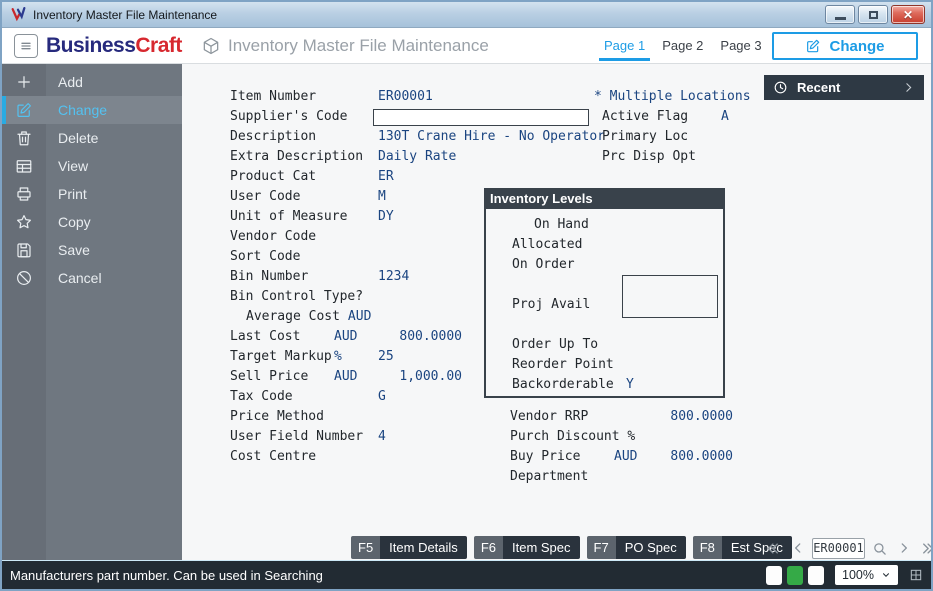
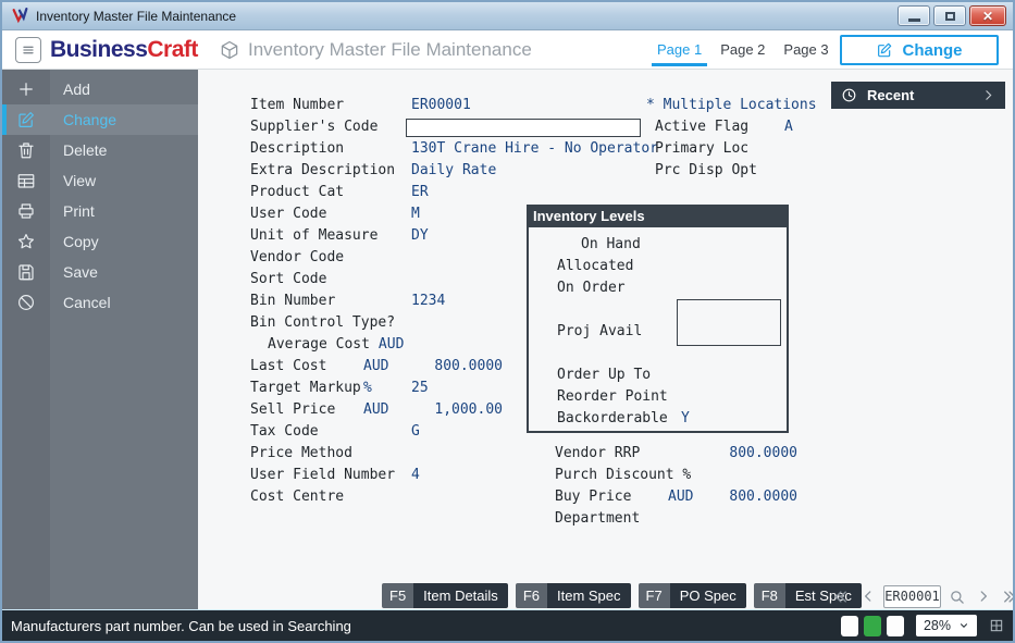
  Inventory Master File Maintenance
  ✕
  BusinessCraft
  Inventory Master File Maintenance
  Page 1
  Page 2
  Page 3
  Change
  Add
  Change
  Delete
  View
  Print
  Copy
  Save
  Cancel
  Recent
  Item Number
  ER00001
  Supplier's Co
  Description
  130T Crane Hire - No Operator
  Extra Descrip
  Daily Rate
  Product Cat
  ER
  User Code
  M
  Unit of Measu
  DY
  Vendor Code
  Sort Code
  Bin Number
  1234
  Bin Control T
  Average Cost
  AUD
  Last Cost
  AUD
  800.0000
  Target Markup
  %
  25
  Sell Price
  AUD
  1,000.00
  Tax Code
  G
  Price Method
  User Field Nu
  4
  Cost Centre
  * Multiple Locations
  Active Flag
  A
  Primary Loc
  Prc Disp Opt
  Inventory Levels
  On Hand
  Allocated
  On Order
  Proj Avail
  Order Up To
  Reorder Point
  Backorderable
  Y
  Vendor RRP
  800.0000
  Purch Discoun
  Buy Price
  AUD
  800.0000
  Department
  F5
  Item Details
  F6
  Item Spec
  F7
  PO Spec
  F8
  Est Spc
  ER00001
  Manufacturers part number. Can be used in Searching
- 100%
+ 28%
